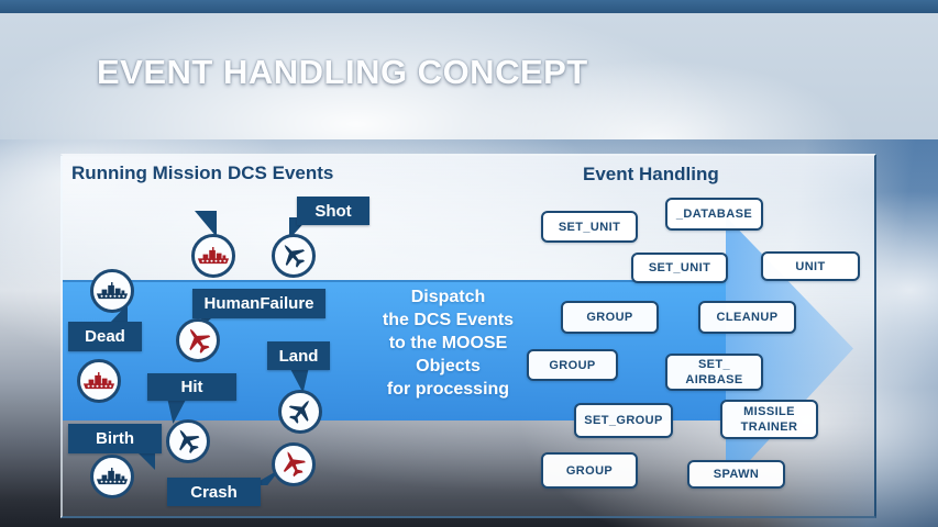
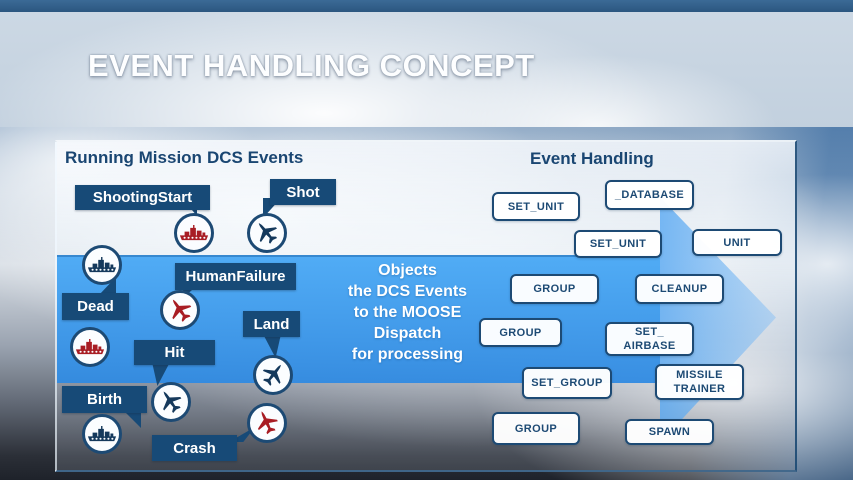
  EVENT HANDLING CONCEPT
  Running Mission
  DCS Events
  Event Handling
- Dispatch
+ Objects
  the DCS Events
  to the MOOSE
- Objects
+ Dispatch
  for processing
+ ShootingStart
  Shot
  HumanFailure
  Dead
  Land
  Hit
  Birth
  Crash
  SET_UNIT
  _DATABASE
  SET_UNIT
  UNIT
  GROUP
  CLEANUP
  GROUP
  SET_
  AIRBASE
  SET_GROUP
  MISSILE
  TRAINER
  GROUP
  SPAWN
